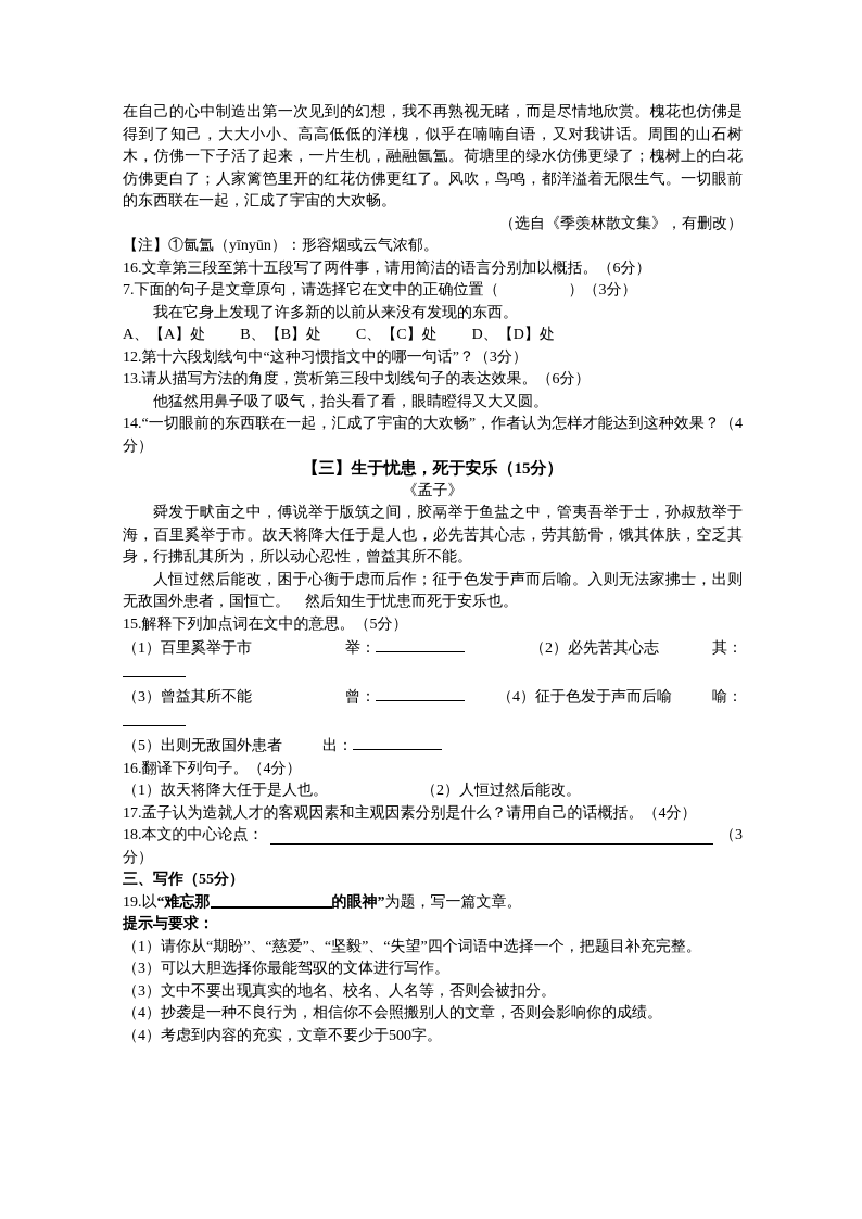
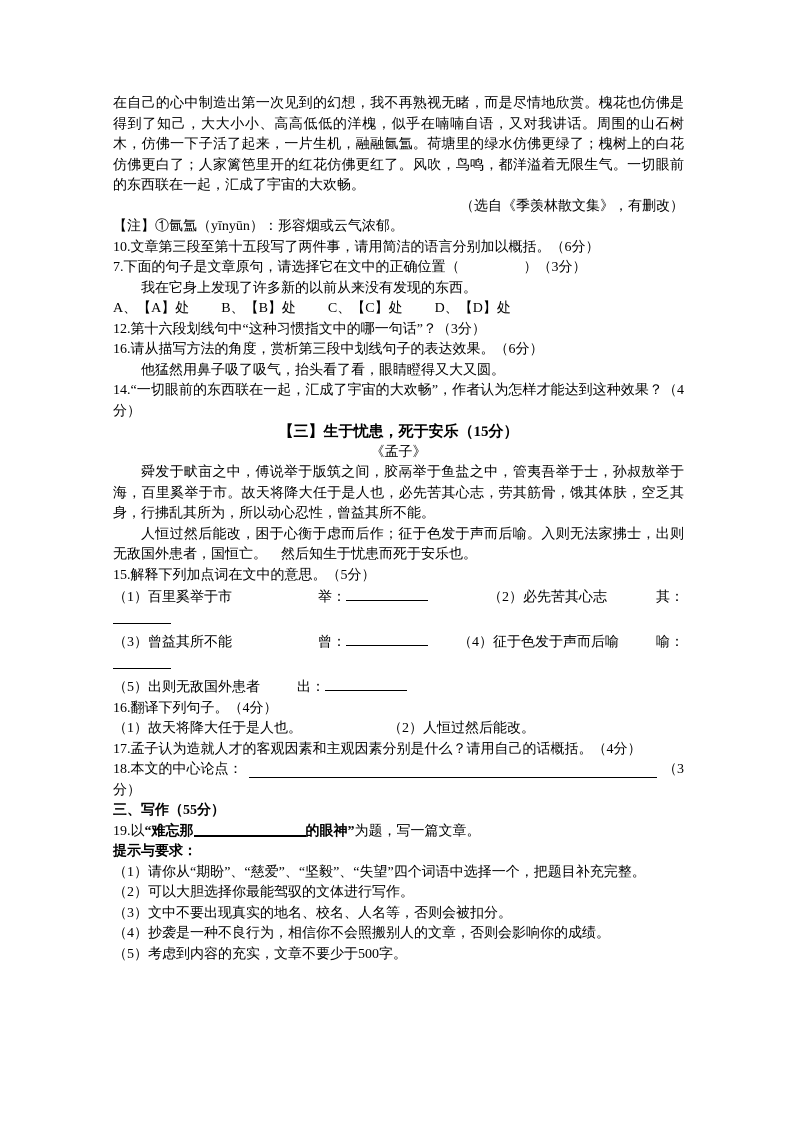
  在自己的心中制造出第一次见到的幻想，我不再熟视无睹，而是尽情地欣赏。槐花也仿佛是得到了知己，大大小小、高高低低的洋槐，似乎在喃喃自语，又对我讲话。周围的山石树木，仿佛一下子活了起来，一片生机，融融氤氲。荷塘里的绿水仿佛更绿了；槐树上的白花仿佛更白了；人家篱笆里开的红花仿佛更红了。风吹，鸟鸣，都洋溢着无限生气。一切眼前的东西联在一起，汇成了宇宙的大欢畅。
  （选自《季羡林散文集》，有删改）
  【注】①氤氲（yīnyūn）：形容烟或云气浓郁。
- 16.文章第三段至第十五段写了两件事，请用简洁的语言分别加以概括。（6分）
+ 10.文章第三段至第十五段写了两件事，请用简洁的语言分别加以概括。（6分）
  7.下面的句子是文章原句，请选择它在文中的正确位置（ ）（3分）
  我在它身上发现了许多新的以前从来没有发现的东西。
  A、【A】处
  B、【B】处
  C、【C】处
  D、【D】处
  12.第十六段划线句中“这种习惯指文中的哪一句话”？（3分）
- 13.请从描写方法的角度，赏析第三段中划线句子的表达效果。（6分）
+ 16.请从描写方法的角度，赏析第三段中划线句子的表达效果。（6分）
  他猛然用鼻子吸了吸气，抬头看了看，眼睛瞪得又大又圆。
  14.“一切眼前的东西联在一起，汇成了宇宙的大欢畅”，作者认为怎样才能达到这种效果？（4分）
  【三】生于忧患，死于安乐（15分）
  《孟子》
  舜发于畎亩之中，傅说举于版筑之间，胶鬲举于鱼盐之中，管夷吾举于士，孙叔敖举于海，百里奚举于市。故天将降大任于是人也，必先苦其心志，劳其筋骨，饿其体肤，空乏其身，行拂乱其所为，所以动心忍性，曾益其所不能。
  人恒过然后能改，困于心衡于虑而后作；征于色发于声而后喻。入则无法家拂士，出则无敌国外患者，国恒亡。 然后知生于忧患而死于安乐也。
  15.解释下列加点词在文中的意思。（5分）
  （1）百里奚举于市
  举：
  （2）必先苦其心志
  其：
  （3）曾益其所不能
  曾：
  （4）征于色发于声而后喻
  喻：
  （5）出则无敌国外患者
  出：
  16.翻译下列句子。（4分）
  （1）故天将降大任于是人也。
  （2）人恒过然后能改。
  17.孟子认为造就人才的客观因素和主观因素分别是什么？请用自己的话概括。（4分）
  18.本文的中心论点：
  （3
  分）
  三、写作（55分）
  19.以“难忘那 的眼神”为题，写一篇文章。
  提示与要求：
  （1）请你从“期盼”、“慈爱”、“坚毅”、“失望”四个词语中选择一个，把题目补充完整。
- （3）可以大胆选择你最能驾驭的文体进行写作。
+ （2）可以大胆选择你最能驾驭的文体进行写作。
  （3）文中不要出现真实的地名、校名、人名等，否则会被扣分。
  （4）抄袭是一种不良行为，相信你不会照搬别人的文章，否则会影响你的成绩。
- （4）考虑到内容的充实，文章不要少于500字。
+ （5）考虑到内容的充实，文章不要少于500字。
